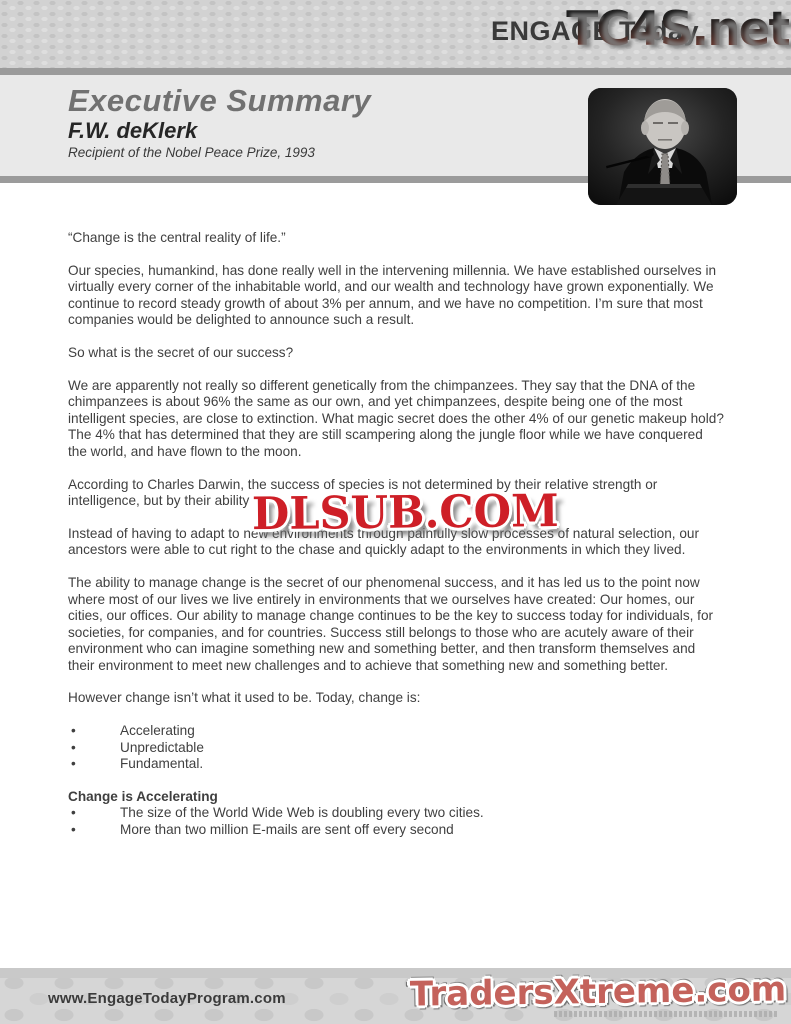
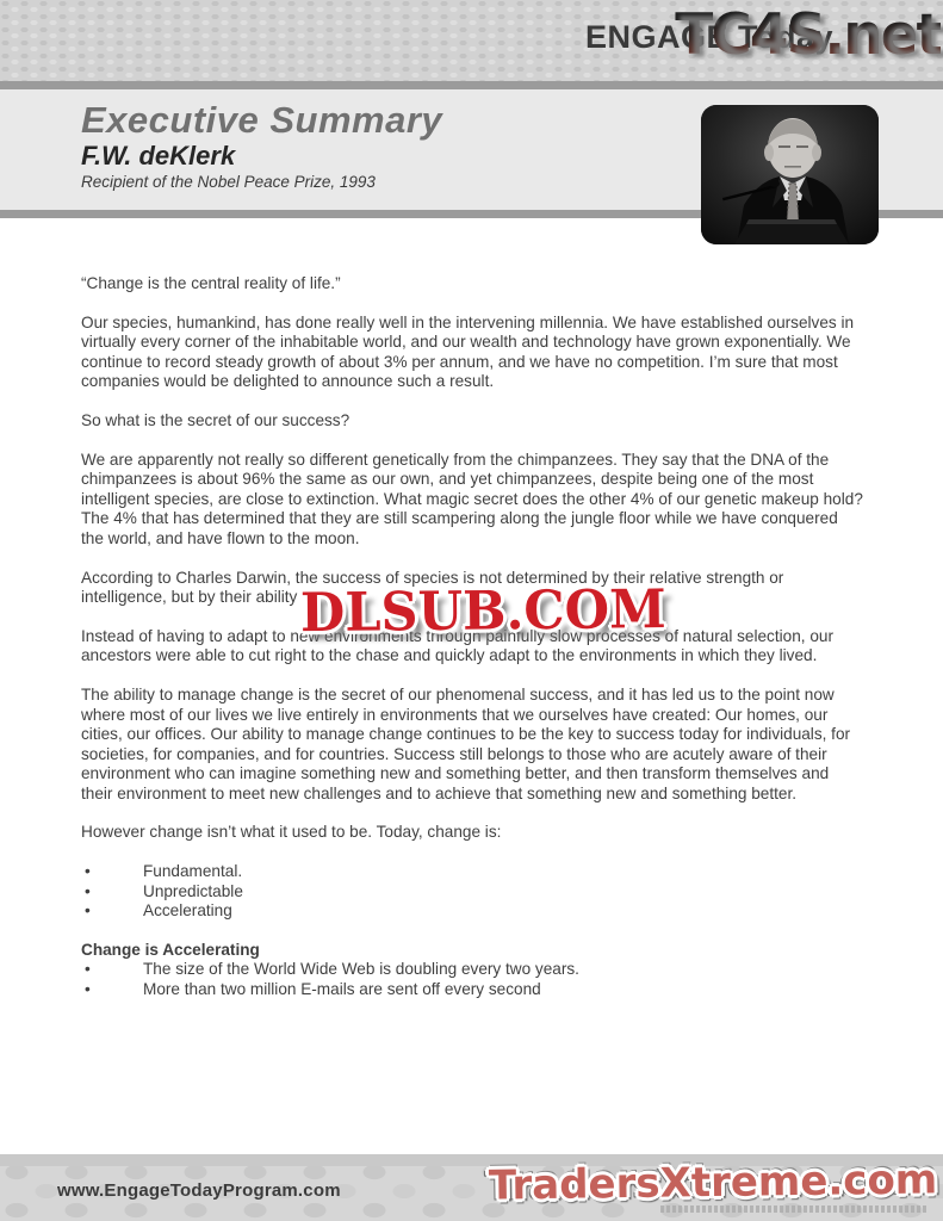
  TC4S.net
  Executive Summary
  F.W. deKlerk
  Recipient of the Nobel Peace Prize, 1993
  “Change is the central reality of life.”
  Our species, humankind, has done really well in the intervening millennia. We have established ourselves in virtually every corner of the inhabitable world, and our wealth and technology have grown exponentially. We continue to record steady growth of about 3% per annum, and we have no competition. I’m sure that most companies would be delighted to announce such a result.
  So what is the secret of our success?
  We are apparently not really so different genetically from the chimpanzees. They say that the DNA of the chimpanzees is about 96% the same as our own, and yet chimpanzees, despite being one of the most intelligent species, are close to extinction. What magic secret does the other 4% of our genetic makeup hold? The 4% that has determined that they are still scampering along the jungle floor while we have conquered the world, and have flown to the moon.
  According to Charles Darwin, the success of species is not determined by their relative strength or intelligence, but by their ability
  Instead of having to adapt to new environments through painfully slow processes of natural selection, our ancestors were able to cut right to the chase and quickly adapt to the environments in which they lived.
  The ability to manage change is the secret of our phenomenal success, and it has led us to the point now where most of our lives we live entirely in environments that we ourselves have created: Our homes, our cities, our offices. Our ability to manage change continues to be the key to success today for individuals, for societies, for companies, and for countries. Success still belongs to those who are acutely aware of their environment who can imagine something new and something better, and then transform themselves and their environment to meet new challenges and to achieve that something new and something better.
  However change isn’t what it used to be. Today, change is:
- Accelerating
+ Fundamental.
  Unpredictable
- Fundamental.
+ Accelerating
  Change is Accelerating
- The size of the World Wide Web is doubling every two cities.
+ The size of the World Wide Web is doubling every two years.
  More than two million E-mails are sent off every second
  DLSUB.COM
  www.EngageTodayProgram.com
  TradersXtreme.com
